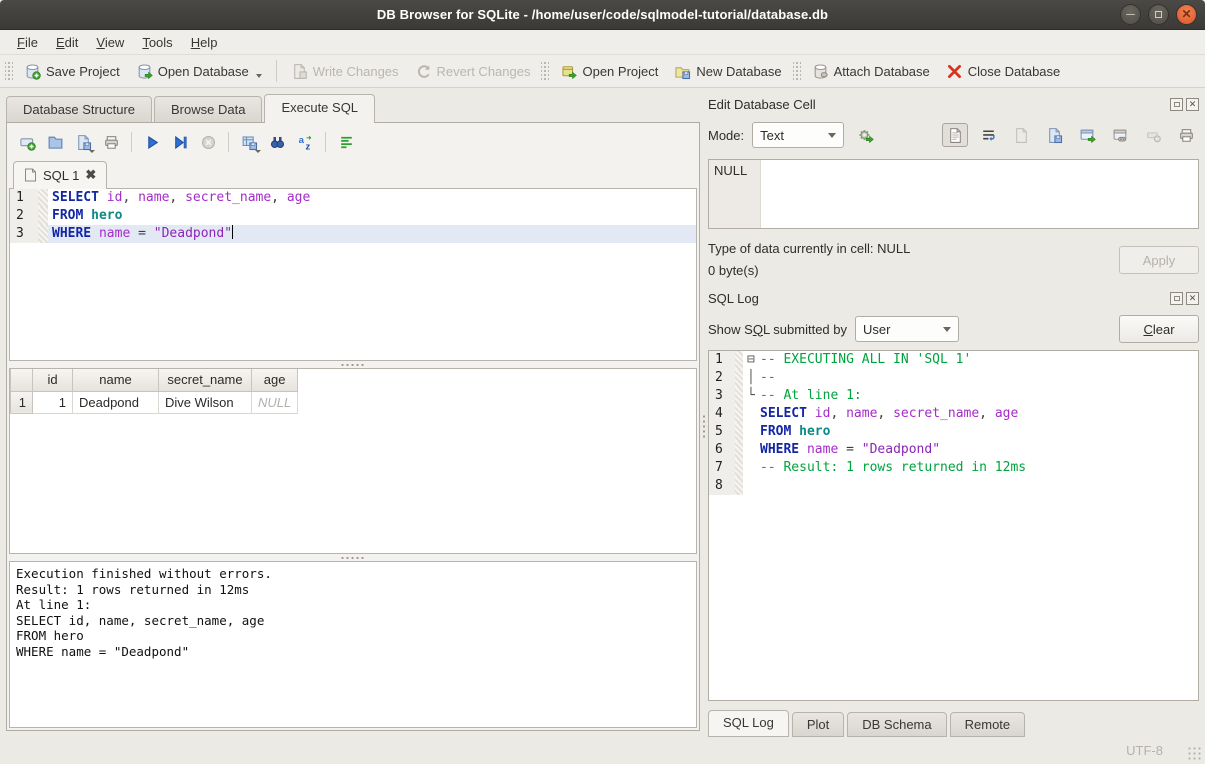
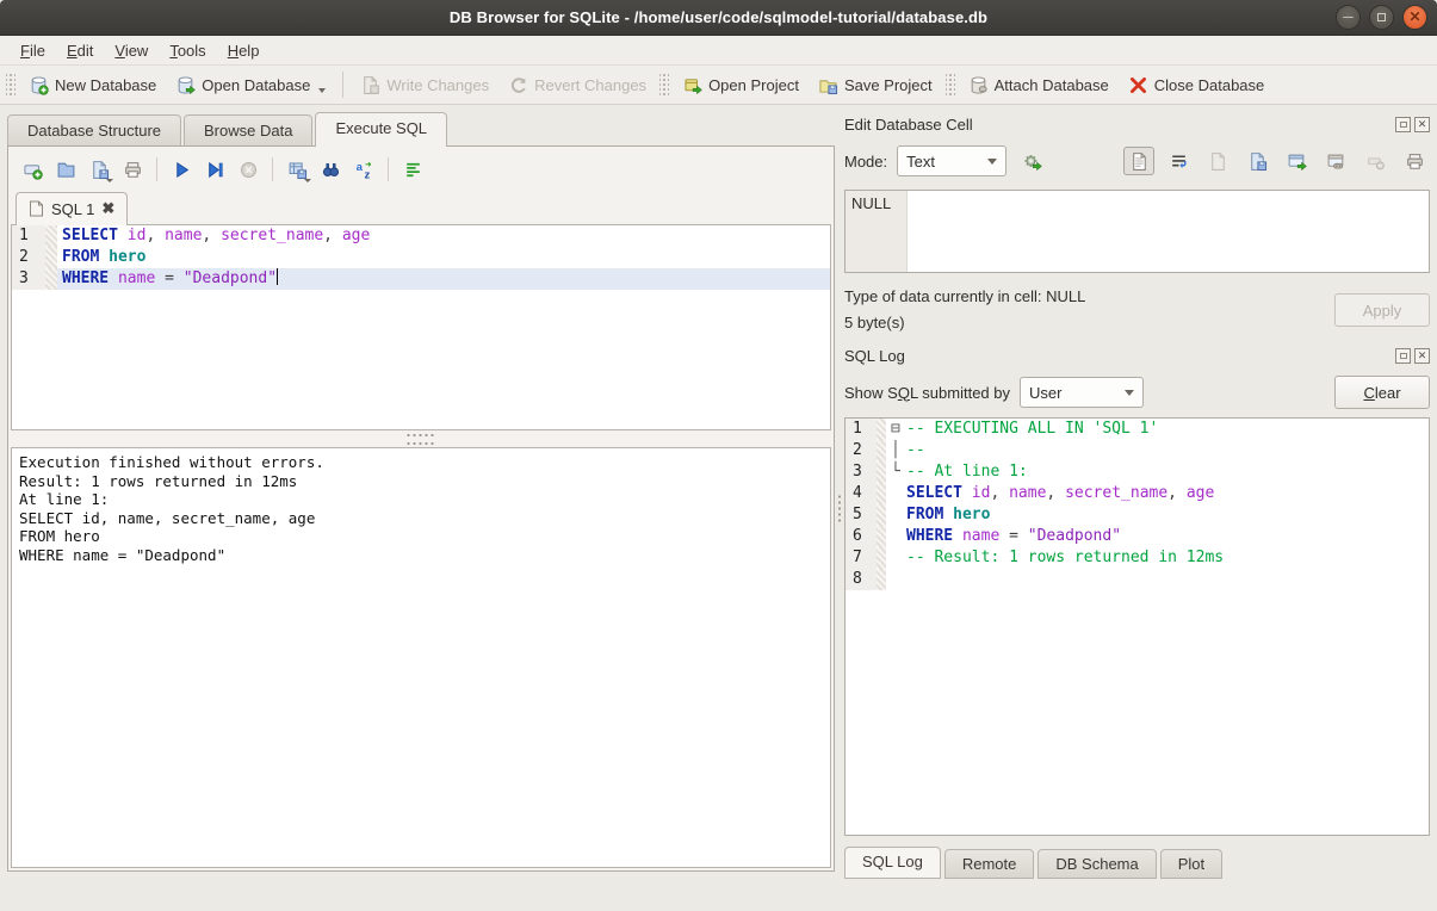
  DB Browser for SQLite - /home/user/code/sqlmodel-tutorial/database.db
  ─
  ✕
  File
  Edit
  View
  Tools
  Help
- Save Project
+ New Database
  Open Database
  Write Changes
  Revert Changes
  Open Project
- New Database
+ Save Project
  Attach Database
  Close Database
  Database Structure
  Browse Data
  Execute SQL
  a
  z
  SQL 1
  ✖
  1
  SELECT id, name, secret_name, age
  2
  FROM hero
  3
  WHERE name = "Deadpond"
- 	id	name	secret_name	age
- 1	1	Deadpond	Dive Wilson	NULL
  Execution finished without errors.
  Result: 1 rows returned in 12ms
  At line 1:
  SELECT id, name, secret_name, age
  FROM hero
  WHERE name = "Deadpond"
  Edit Database Cell
  ✕
  Mode:
  Text
  NULL
  Type of data currently in cell: NULL
- 0 byte(s)
+ 5 byte(s)
  Apply
  SQL Log
  ✕
  Show SQL submitted by
  User
  Clear
  1
  ⊟ -- EXECUTING ALL IN 'SQL 1'
  2
  │ --
  3
  └ -- At line 1:
  4
  SELECT id, name, secret_name, age
  5
  FROM hero
  6
  WHERE name = "Deadpond"
  7
  -- Result: 1 rows returned in 12ms
  8
  SQL Log
- Plot
+ Remote
  DB Schema
- Remote
+ Plot
- UTF-8
